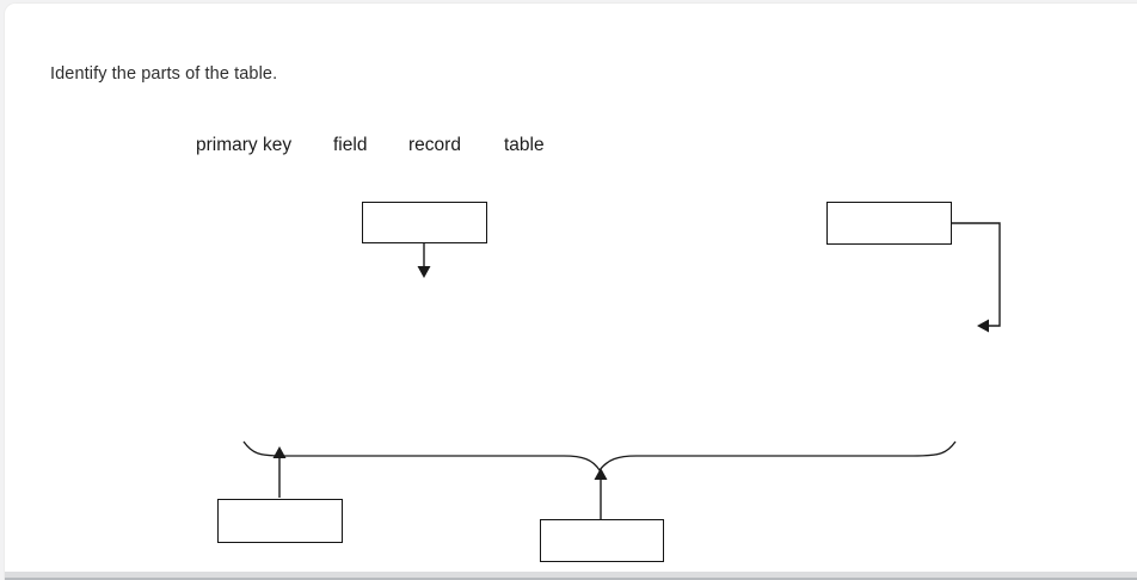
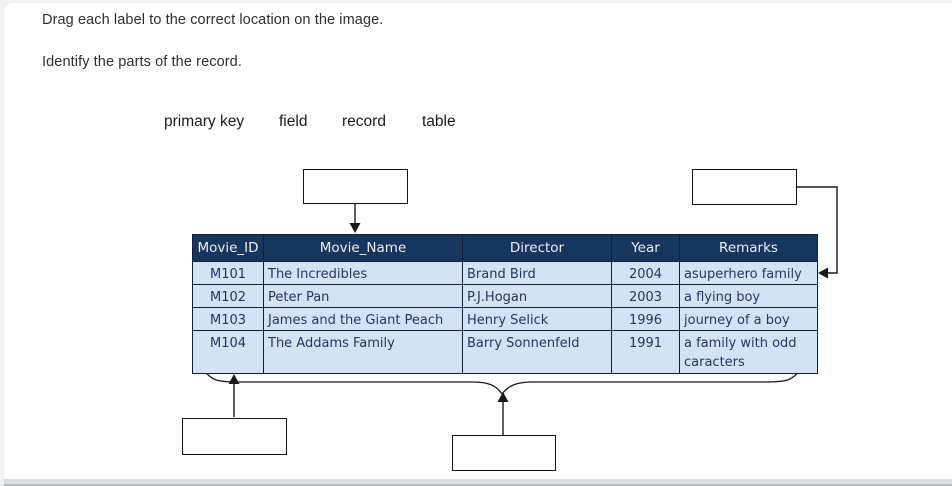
+ Drag each label to the correct location on the image.
- Identify the parts of the table.
+ Identify the parts of the record.
  primary key
  field
  record
  table
+ Movie_ID	Movie_Name	Director	Year	Remarks
+ M101	The Incredibles	Brand Bird	2004	asuperhero family
+ M102	Peter Pan	P.J.Hogan	2003	a flying boy
+ M103	James and the Giant Peach	Henry Selick	1996	journey of a boy
+ M104	The Addams Family	Barry Sonnenfeld	1991	a family with odd caracters
